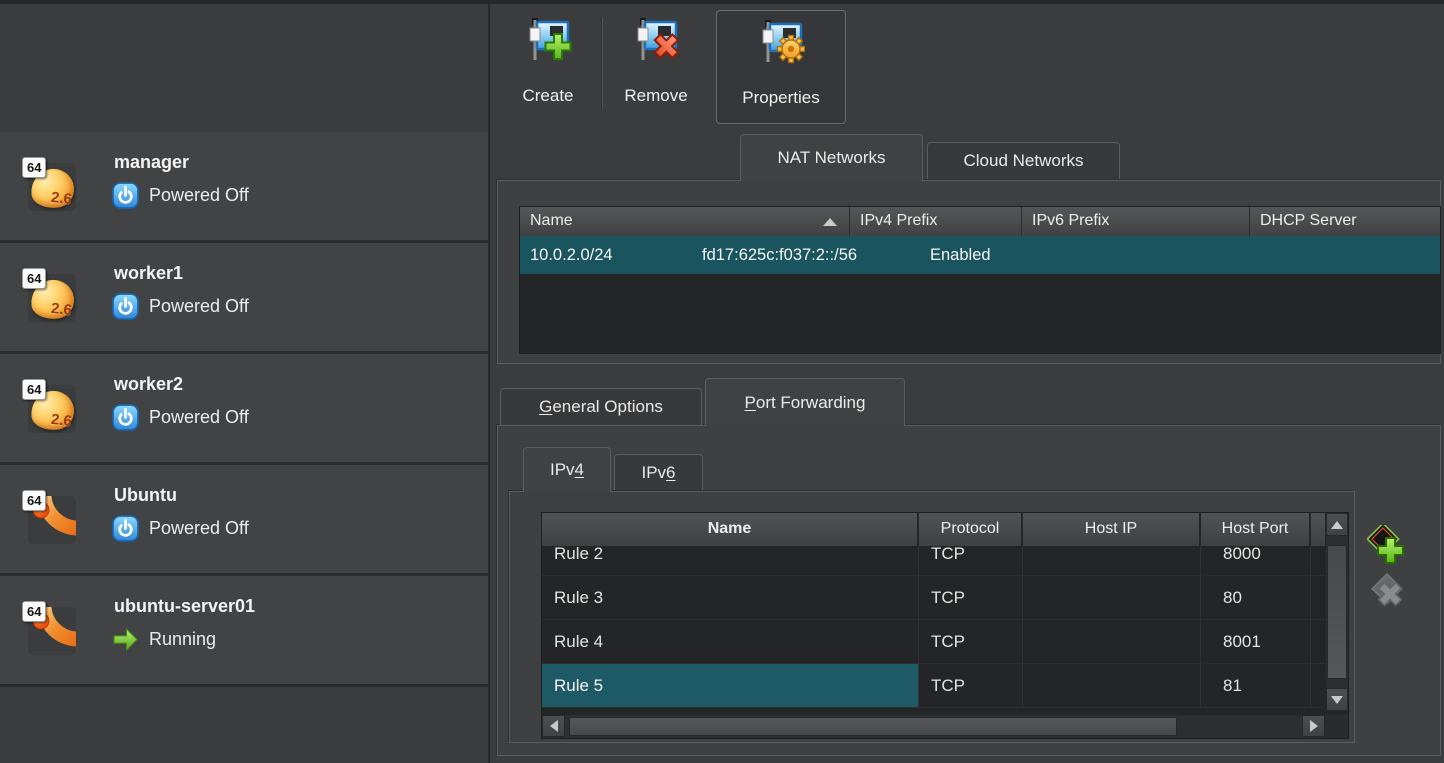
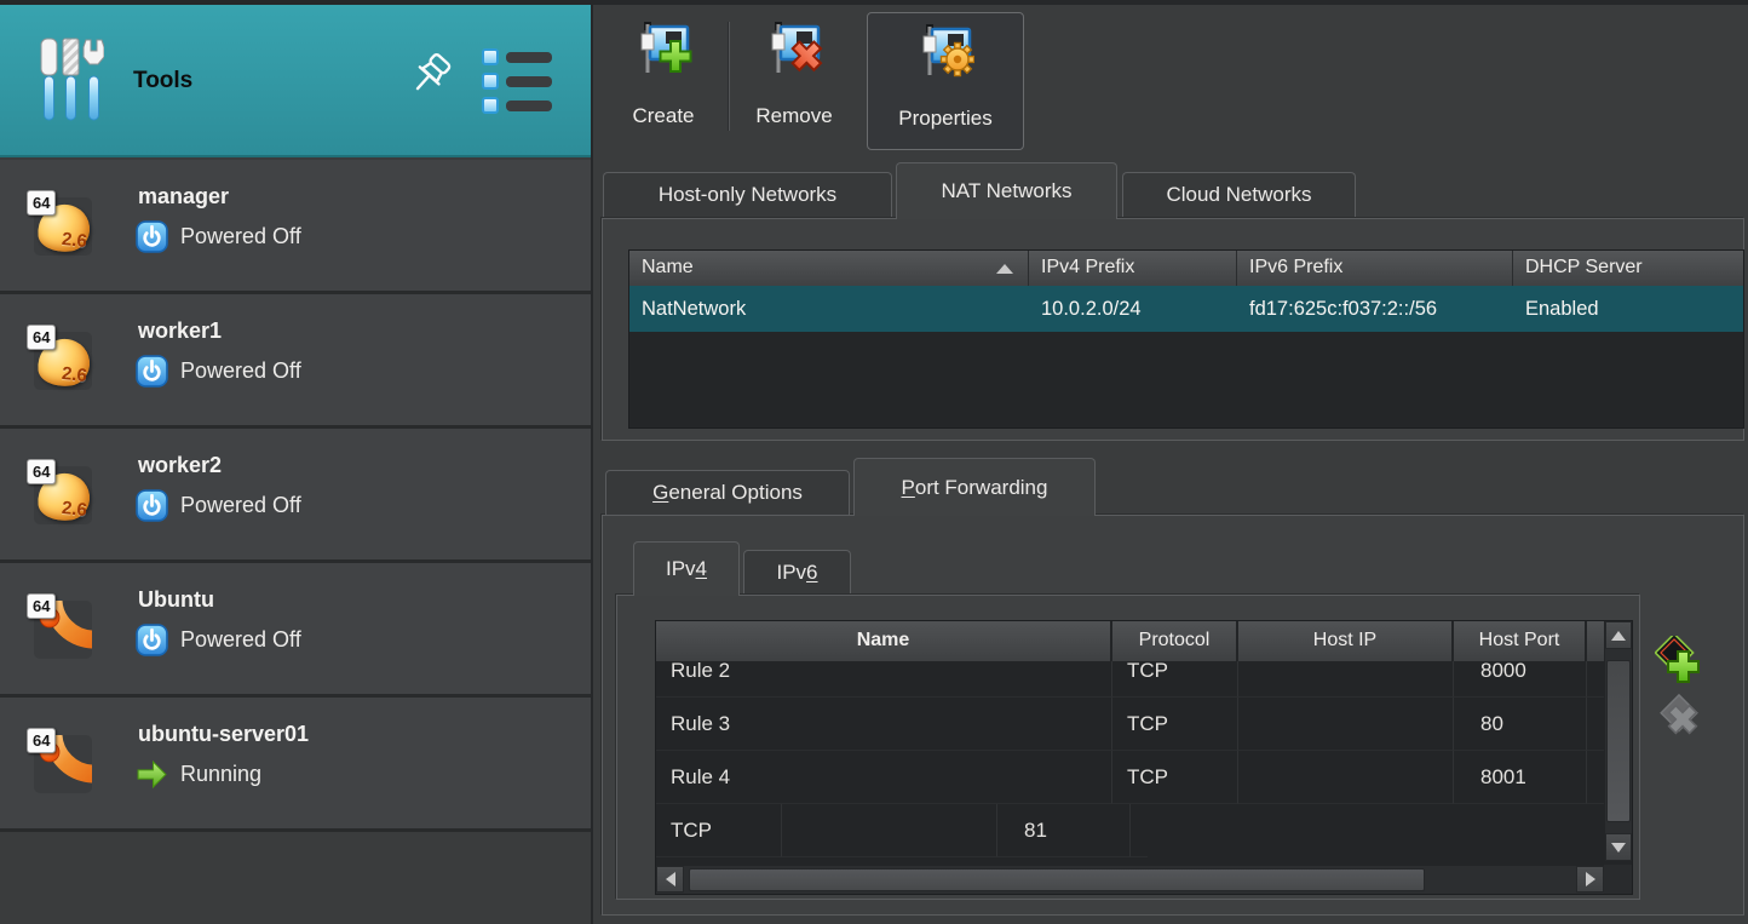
+ Tools
  64
  manager
  Powered Off
  64
  worker1
  Powered Off
  64
  worker2
  Powered Off
  64
  Ubuntu
  Powered Off
  64
  ubuntu-server01
  Running
  Create
  Remove
  Properties
+ Host-only Networks
  NAT Networks
  Cloud Networks
  Name
  IPv4 Prefix
  IPv6 Prefix
  DHCP Server
+ NatNetwork
  10.0.2.0/24
  fd17:625c:f037:2::/56
  Enabled
  General Options
  Port Forwarding
  IPv4
  IPv6
  Name
  Protocol
  Host IP
  Host Port
  Rule 2
  TCP
  8000
  Rule 3
  TCP
  80
  Rule 4
  TCP
  8001
- Rule 5
  TCP
  81
